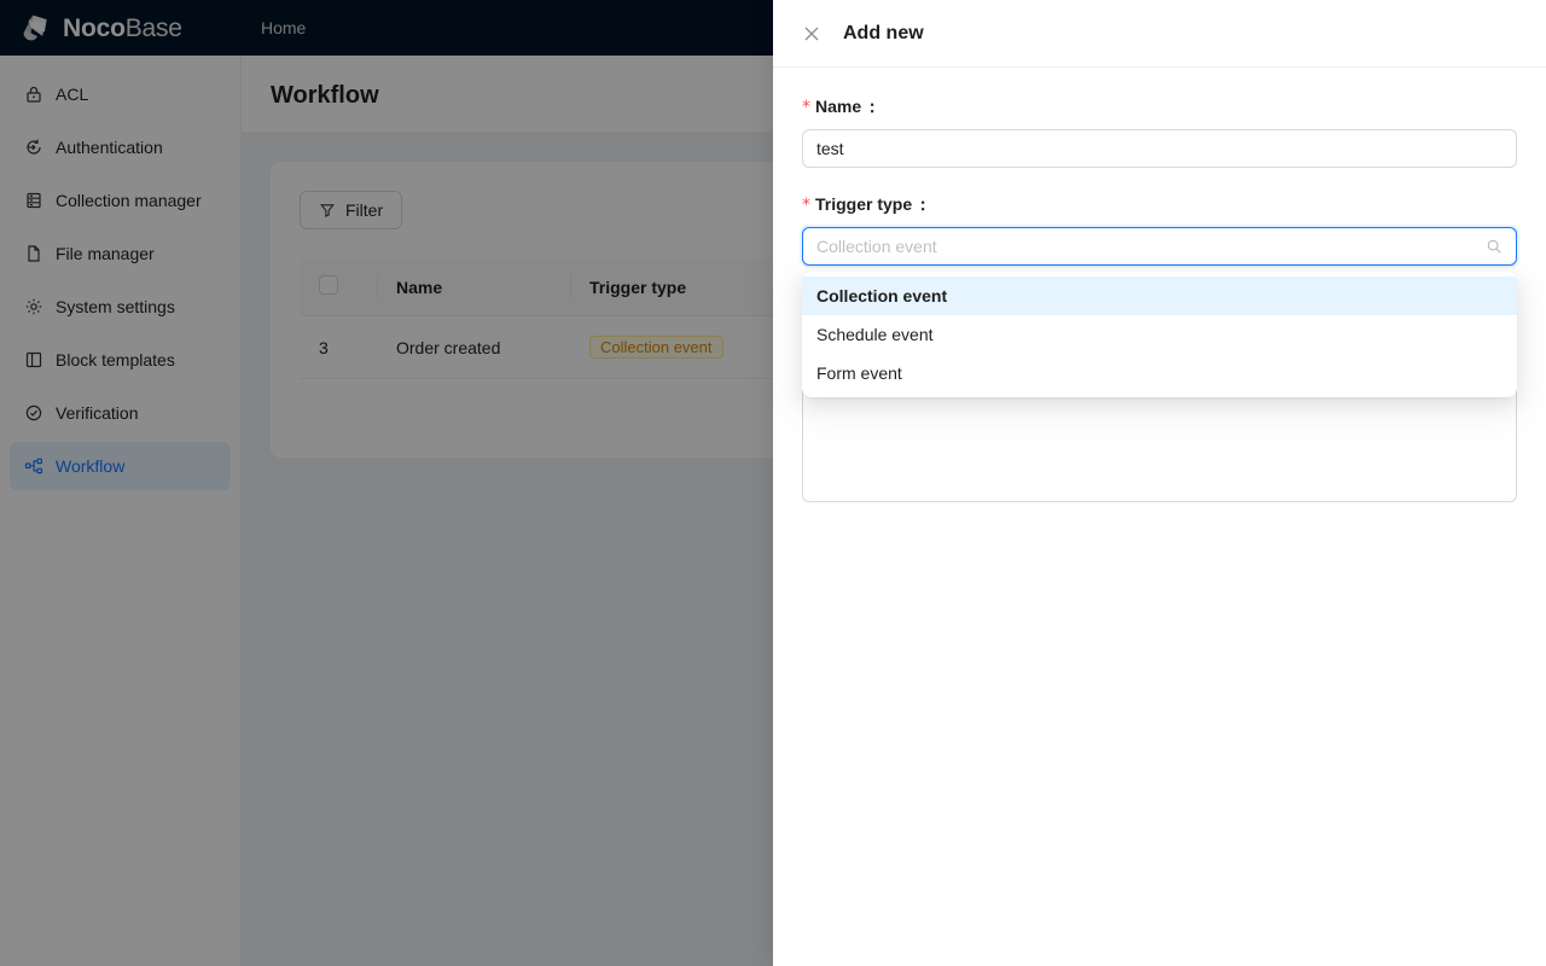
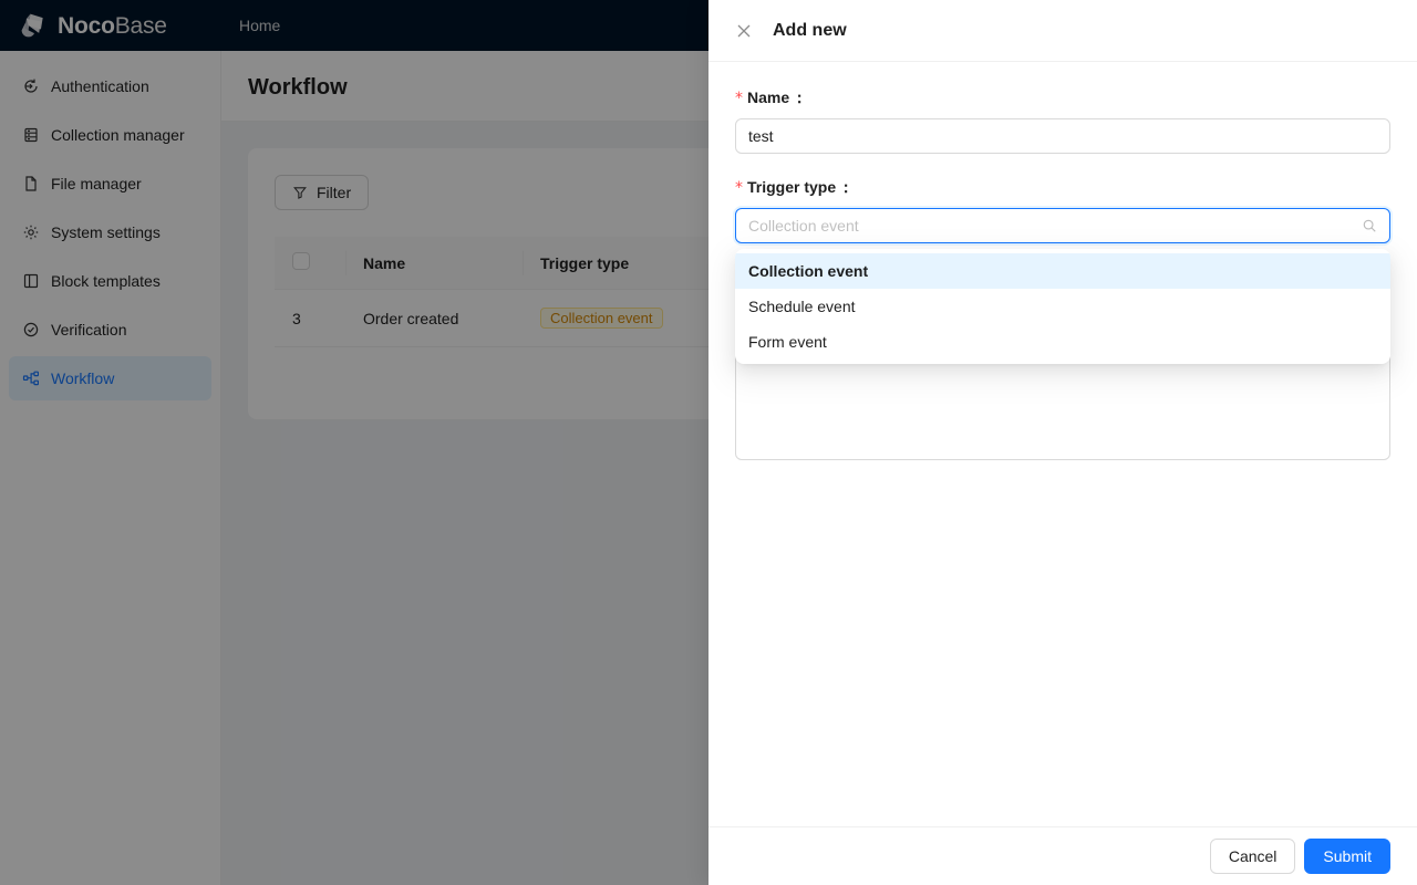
  NocoBase
  Home
- ACL
  Authentication
  Collection manager
  File manager
  System settings
  Block templates
  Verification
  Workflow
  Workflow
  Filter
  	Name	Trigger type
  3	Order created	Collection event
  Add new
  * Name ：
  test
  * Trigger type ：
  Collection event
  Collection event
  Schedule event
  Form event
+ Cancel
+ Submit
